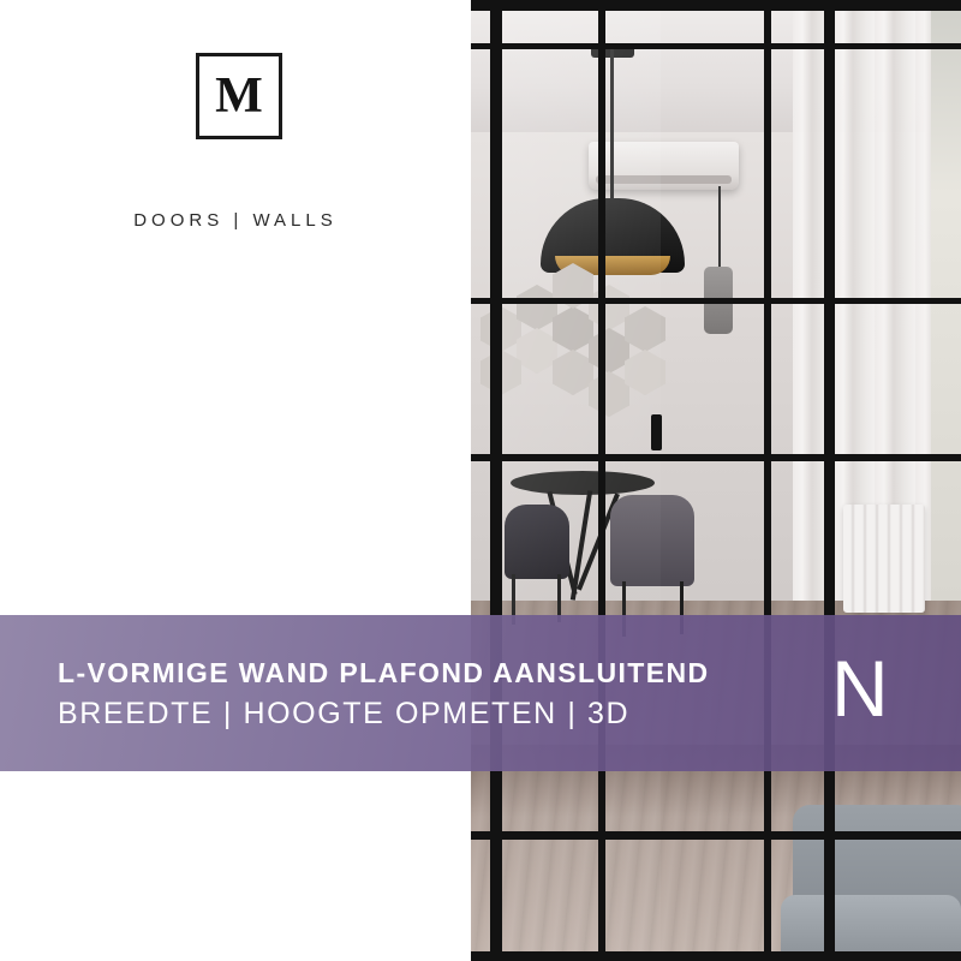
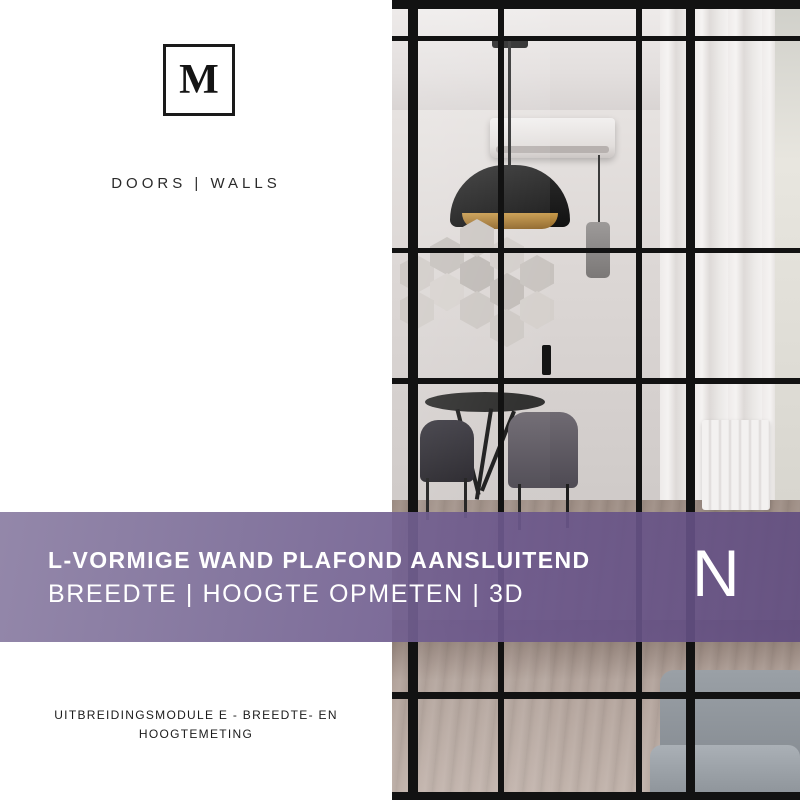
  M
  DOORS | WALLS
+ UITBREIDINGSMODULE E - BREEDTE- EN HOOGTEMETING
  L-VORMIGE WAND PLAFOND AANSLUITEND
  BREEDTE | HOOGTE OPMETEN | 3D
  N
